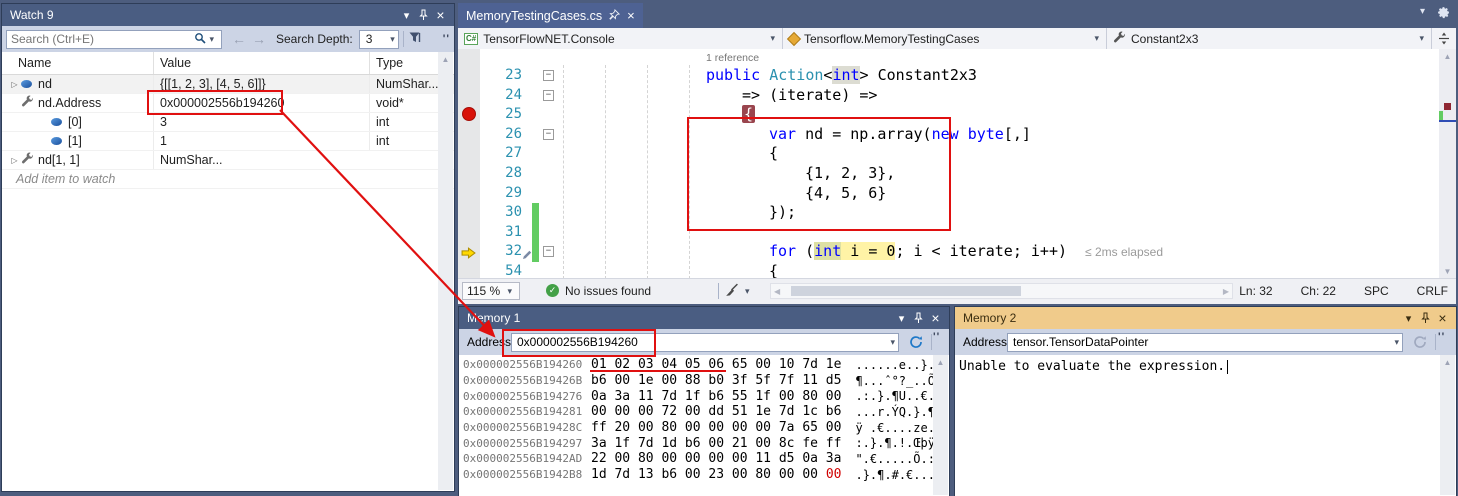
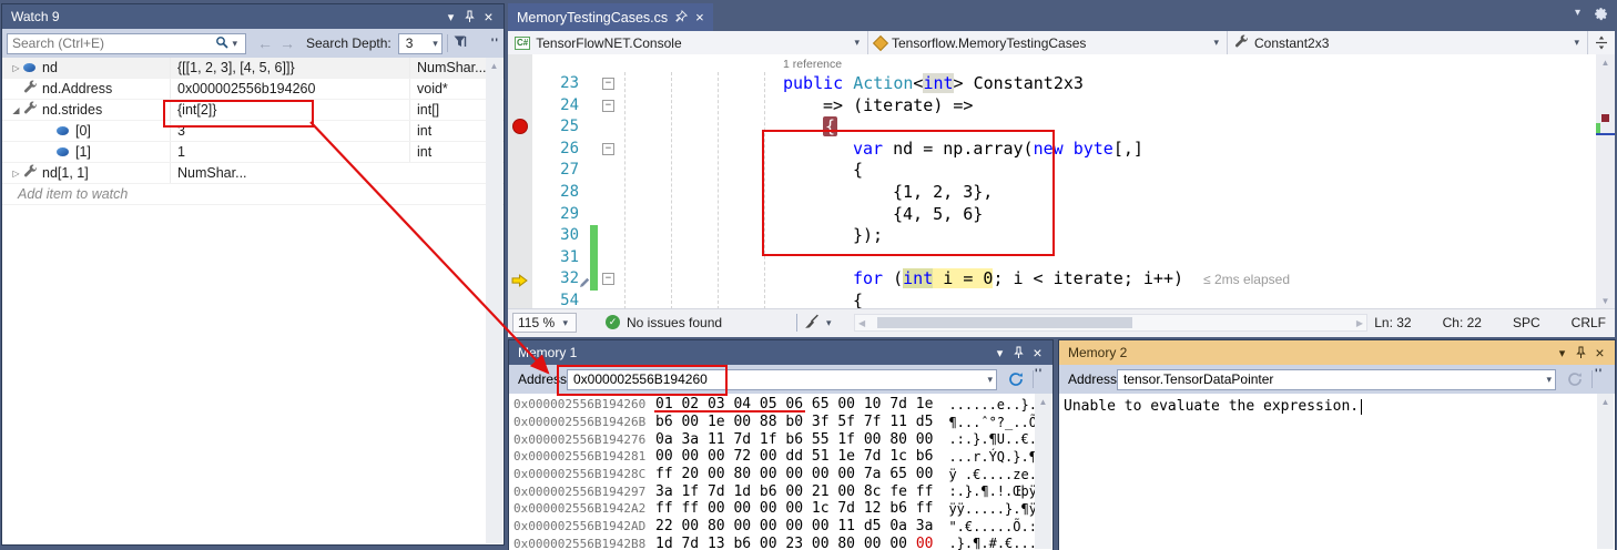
  Watch 9
  ▾
  ×
  Search (Ctrl+E)
  ▾
  ←
  →
  Search Depth:
  3
  ▾
  ''
- Name
- Value
- Type
  ▷
  nd
  {[[1, 2, 3], [4, 5, 6]]}
  NumShar...
  nd.Address
  0x000002556b194260
  void*
+ ◢
+ nd.strides
+ {int[2]}
+ int[]
  [0]
  3
  int
  [1]
  1
  int
  ▷
  nd[1, 1]
  NumShar...
  Add item to watch
  ▲
  MemoryTestingCases.cs
  ×
  ▾
  C#
  TensorFlowNET.Console
  ▾
  Tensorflow.MemoryTestingCases
  ▾
  Constant2x3
  ▾
  1 reference
  23
  −
  public Action<int> Constant2x3
  24
  −
  => (iterate) =>
  25
  {
  26
  −
  var nd = np.array(new byte[,]
  27
  {
  28
  {1, 2, 3},
  29
  {4, 5, 6}
  30
  });
  31
  32
  −
  for (int i = 0; i < iterate; i++) ≤ 2ms elapsed
  54
  {
  ▲
  ▼
  115 %
  ▾
  ✓
  No issues found
  ▾
  ◀
  ▶
  Ln: 32
  Ch: 22
  SPC
  CRLF
  Memory 1
  ▾
  ×
  Address
  0x000002556B194260
  ▾
  ''
  0x000002556B194260
  01 02 03 04 05 06 65 00 10 7d 1e
  ......e..}.
  0x000002556B19426B
  b6 00 1e 00 88 b0 3f 5f 7f 11 d5
  ¶...ˆ°?_..Õ
  0x000002556B194276
  0a 3a 11 7d 1f b6 55 1f 00 80 00
  .:.}.¶U..€.
  0x000002556B194281
  00 00 00 72 00 dd 51 1e 7d 1c b6
  ...r.ÝQ.}.¶
  0x000002556B19428C
  ff 20 00 80 00 00 00 00 7a 65 00
  ÿ .€....ze.
  0x000002556B194297
  3a 1f 7d 1d b6 00 21 00 8c fe ff
  :.}.¶.!.Œþÿ
+ 0x000002556B1942A2
+ ff ff 00 00 00 00 1c 7d 12 b6 ff
+ ÿÿ.....}.¶ÿ
  0x000002556B1942AD
  22 00 80 00 00 00 00 11 d5 0a 3a
  ".€.....Õ.:
  0x000002556B1942B8
  1d 7d 13 b6 00 23 00 80 00 00
  00
  .}.¶.#.€...
  ▲
  Memory 2
  ▾
  ×
  Address
  tensor.TensorDataPointer
  ▾
  ''
  Unable to evaluate the expression.
  ▲
